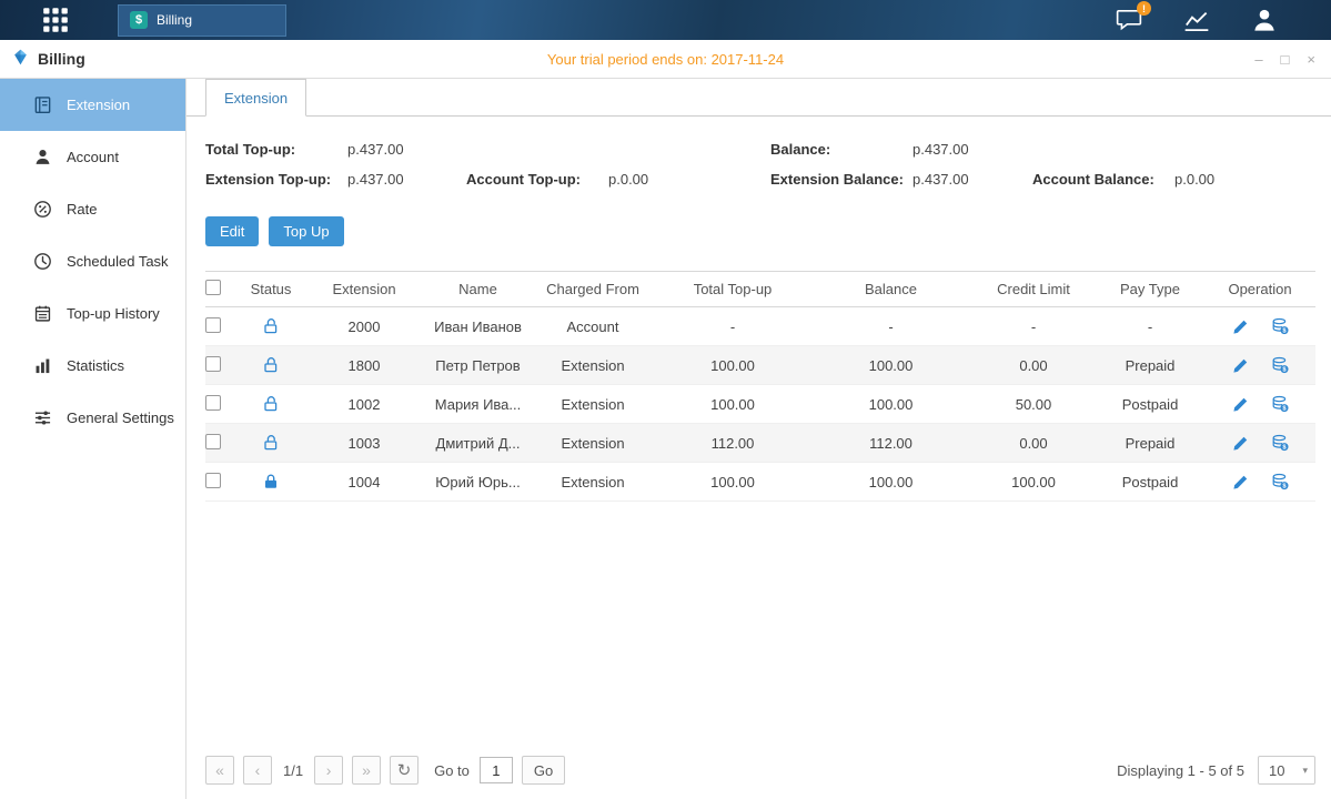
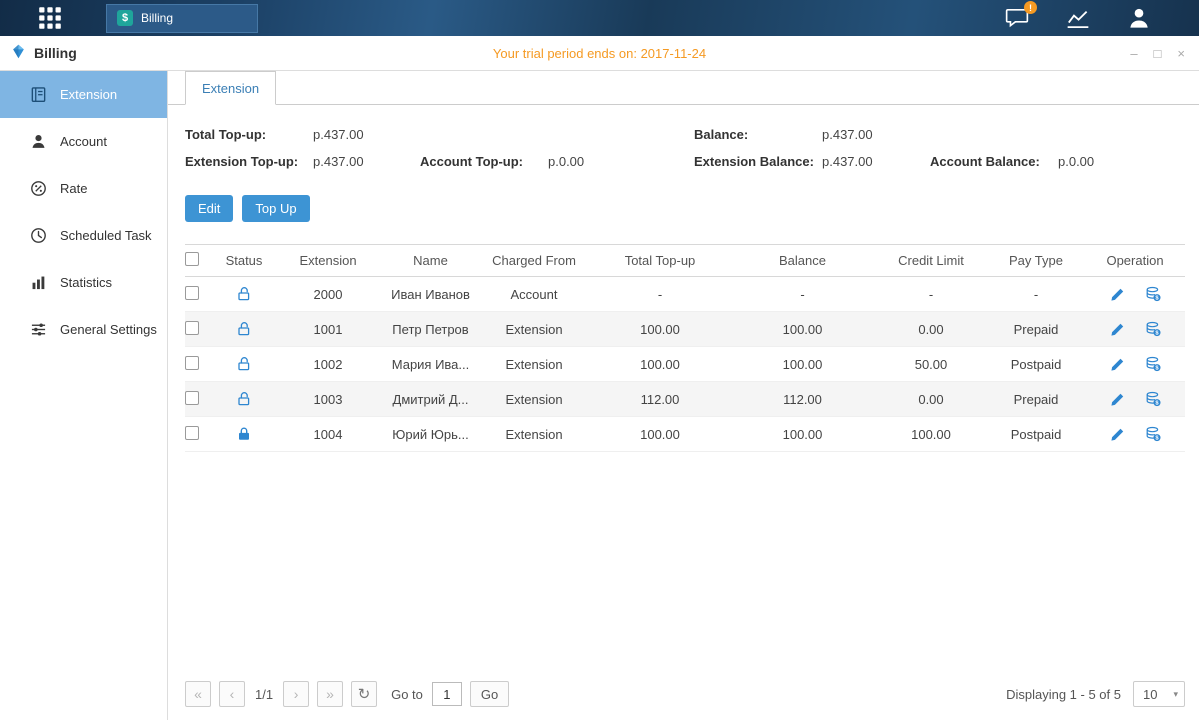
  $
  Billing
  !
  Billing
  Your trial period ends on: 2017-11-24
  –
  □
  ×
  Extension
  Account
  Rate
  Scheduled Task
- Top-up History
  Statistics
  General Settings
  Extension
  Total Top-up:
  p.437.00
  Balance:
  p.437.00
  Extension Top-up:
  p.437.00
  Account Top-up:
  p.0.00
  Extension Balance:
  p.437.00
  Account Balance:
  p.0.00
  Edit
  Top Up
  Status
  Extension
  Name
  Charged From
  Total Top-up
  Balance
  Credit Limit
  Pay Type
  Operation
  2000
  Иван Иванов
  Account
  -
  -
  -
  -
- 1800
+ 1001
  Петр Петров
  Extension
  100.00
  100.00
  0.00
  Prepaid
  1002
  Мария Ива...
  Extension
  100.00
  100.00
  50.00
  Postpaid
  1003
  Дмитрий Д...
  Extension
  112.00
  112.00
  0.00
  Prepaid
  1004
  Юрий Юрь...
  Extension
  100.00
  100.00
  100.00
  Postpaid
  «
  ‹
  1/1
  ›
  »
  ↻
  Go to
  1
  Go
  Displaying 1 - 5 of 5
  10
  ▾
